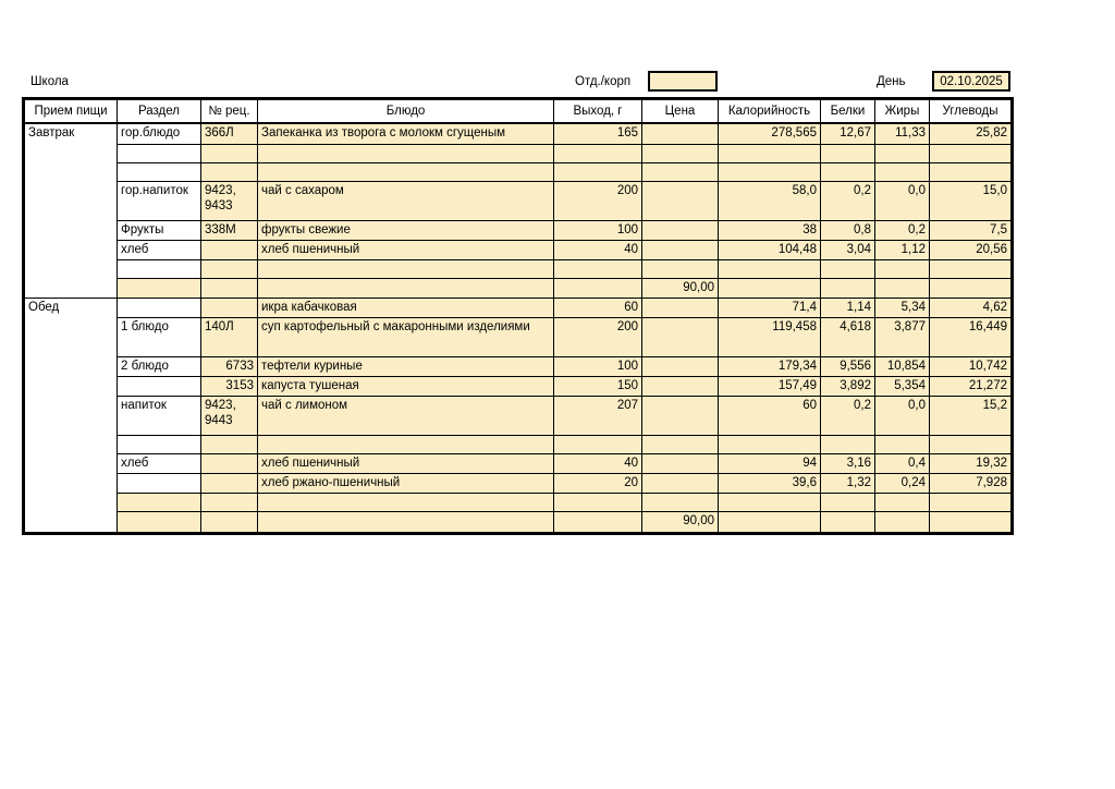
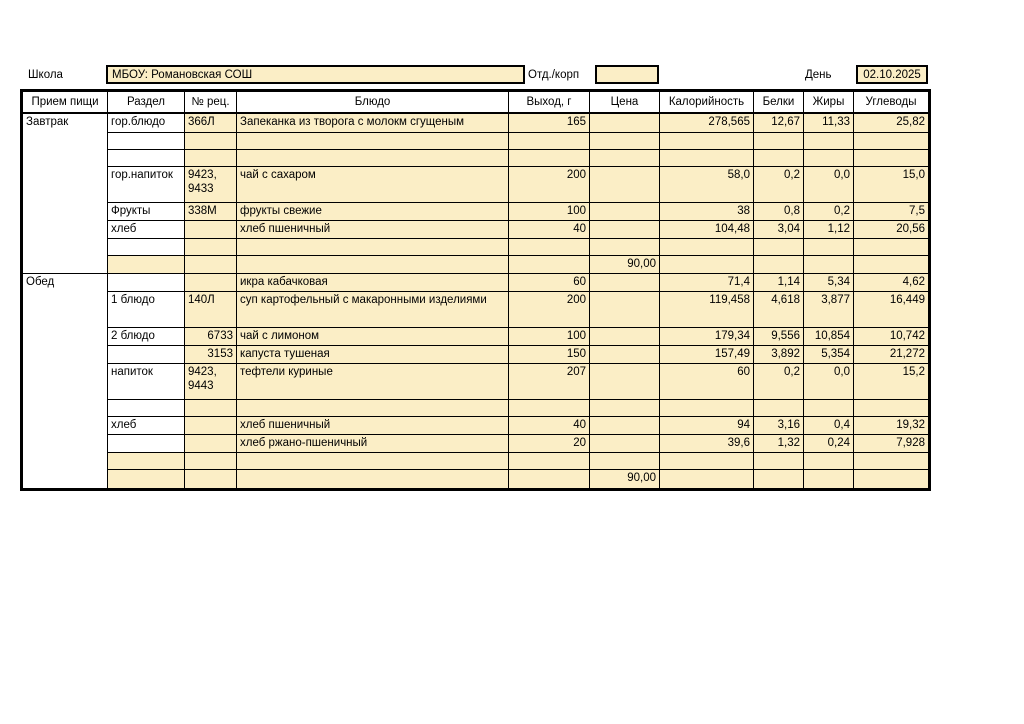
  Школа
+ МБОУ: Романовская СОШ
  Отд./корп
  День
  02.10.2025
  Прием пищи	Раздел	№ рец.	Блюдо	Выход, г	Цена	Калорийность	Белки	Жиры	Углеводы
  Завтрак	гор.блюдо	366Л	Запеканка из творога с молокм сгущеным	165		278,565	12,67	11,33	25,82
  гор.напиток	9423, 9433	чай с сахаром	200		58,0	0,2	0,0	15,0
  Фрукты	338М	фрукты свежие	100		38	0,8	0,2	7,5
  хлеб		хлеб пшеничный	40		104,48	3,04	1,12	20,56
  				90,00
  Обед			икра кабачковая	60		71,4	1,14	5,34	4,62
  1 блюдо	140Л	суп картофельный с макаронными изделиями	200		119,458	4,618	3,877	16,449
- 2 блюдо	6733	тефтели куриные	100		179,34	9,556	10,854	10,742
+ 2 блюдо	6733	чай с лимоном	100		179,34	9,556	10,854	10,742
  	3153	капуста тушеная	150		157,49	3,892	5,354	21,272
- напиток	9423, 9443	чай с лимоном	207		60	0,2	0,0	15,2
+ напиток	9423, 9443	тефтели куриные	207		60	0,2	0,0	15,2
  хлеб		хлеб пшеничный	40		94	3,16	0,4	19,32
  		хлеб ржано-пшеничный	20		39,6	1,32	0,24	7,928
  				90,00
